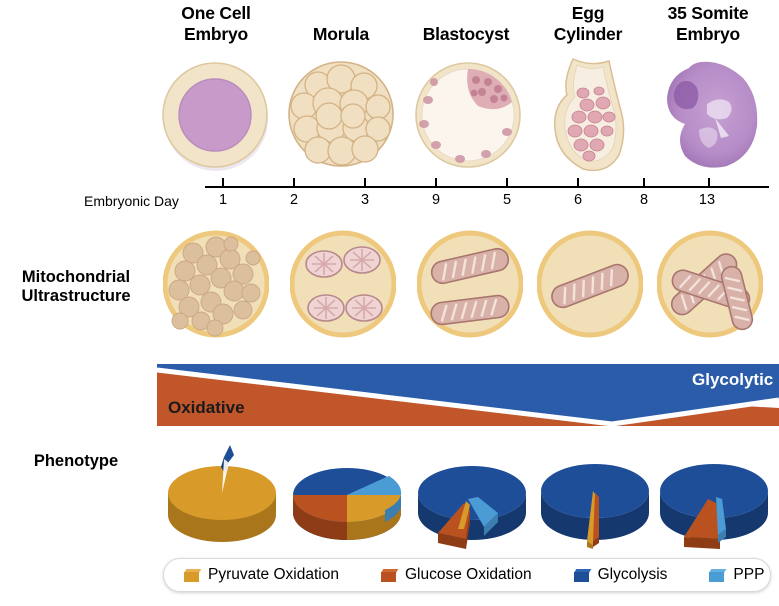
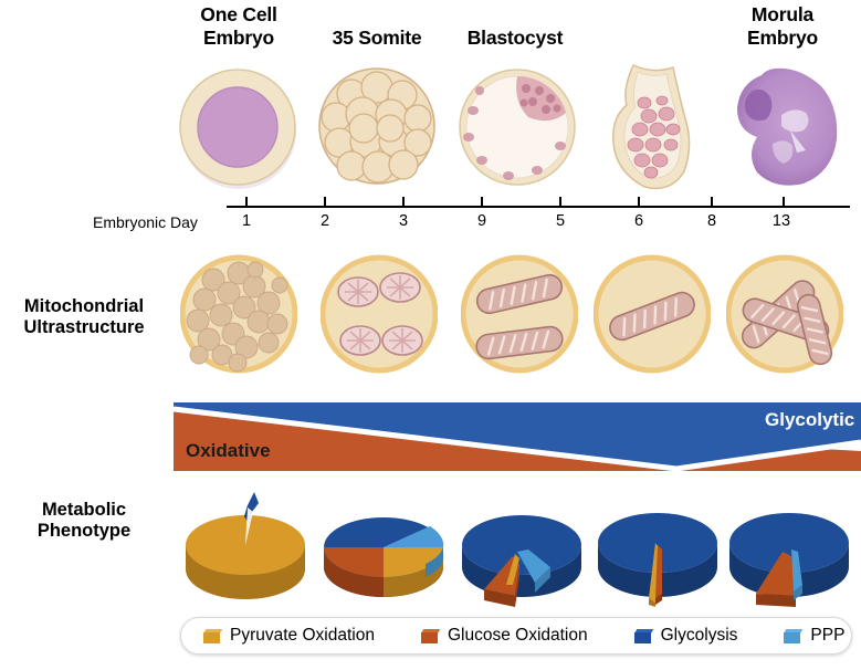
  One Cell
  Embryo
- Morula
+ 35 Somite
  Blastocyst
- Egg
- Cylinder
- 35 Somite
+ Morula
  Embryo
  Embryonic Day
  1
  2
  3
  9
  5
  6
  8
  13
  Mitochondrial
  Ultrastructure
  Oxidative
  Glycolytic
+ Metabolic
  Phenotype
  Pyruvate Oxidation
  Glucose Oxidation
  Glycolysis
  PPP
